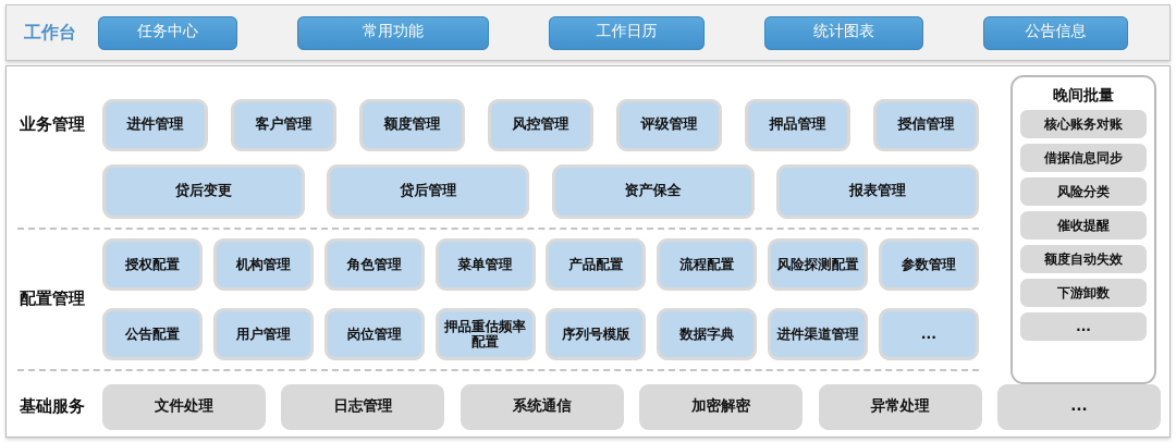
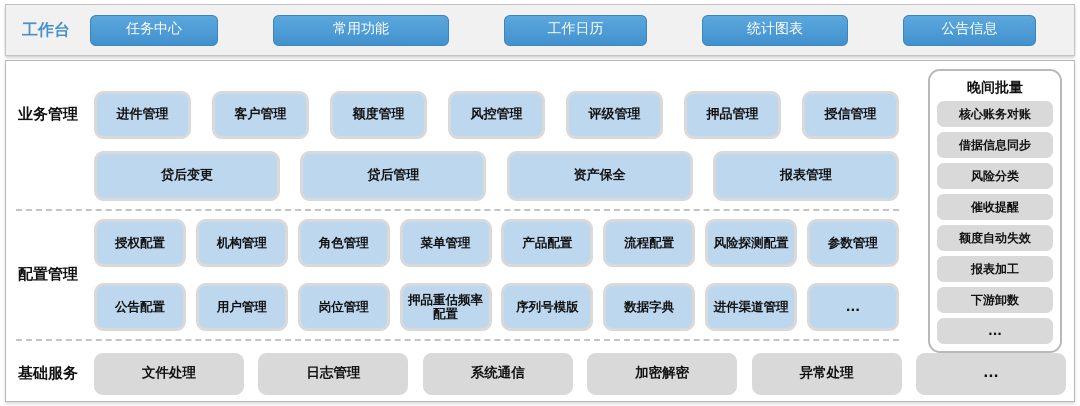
  工作台
  任务中心
  常用功能
  工作日历
  统计图表
  公告信息
  业务管理
  进件管理
  客户管理
  额度管理
  风控管理
  评级管理
  押品管理
  授信管理
  贷后变更
  贷后管理
  资产保全
  报表管理
  配置管理
  授权配置
  机构管理
  角色管理
  菜单管理
  产品配置
  流程配置
  风险探测配置
  参数管理
  公告配置
  用户管理
  岗位管理
  押品重估频率配置
  序列号模版
  数据字典
  进件渠道管理
  ...
  基础服务
  文件处理
  日志管理
  系统通信
  加密解密
  异常处理
  ...
  晚间批量
  核心账务对账
  借据信息同步
  风险分类
  催收提醒
  额度自动失效
+ 报表加工
  下游卸数
  ...
